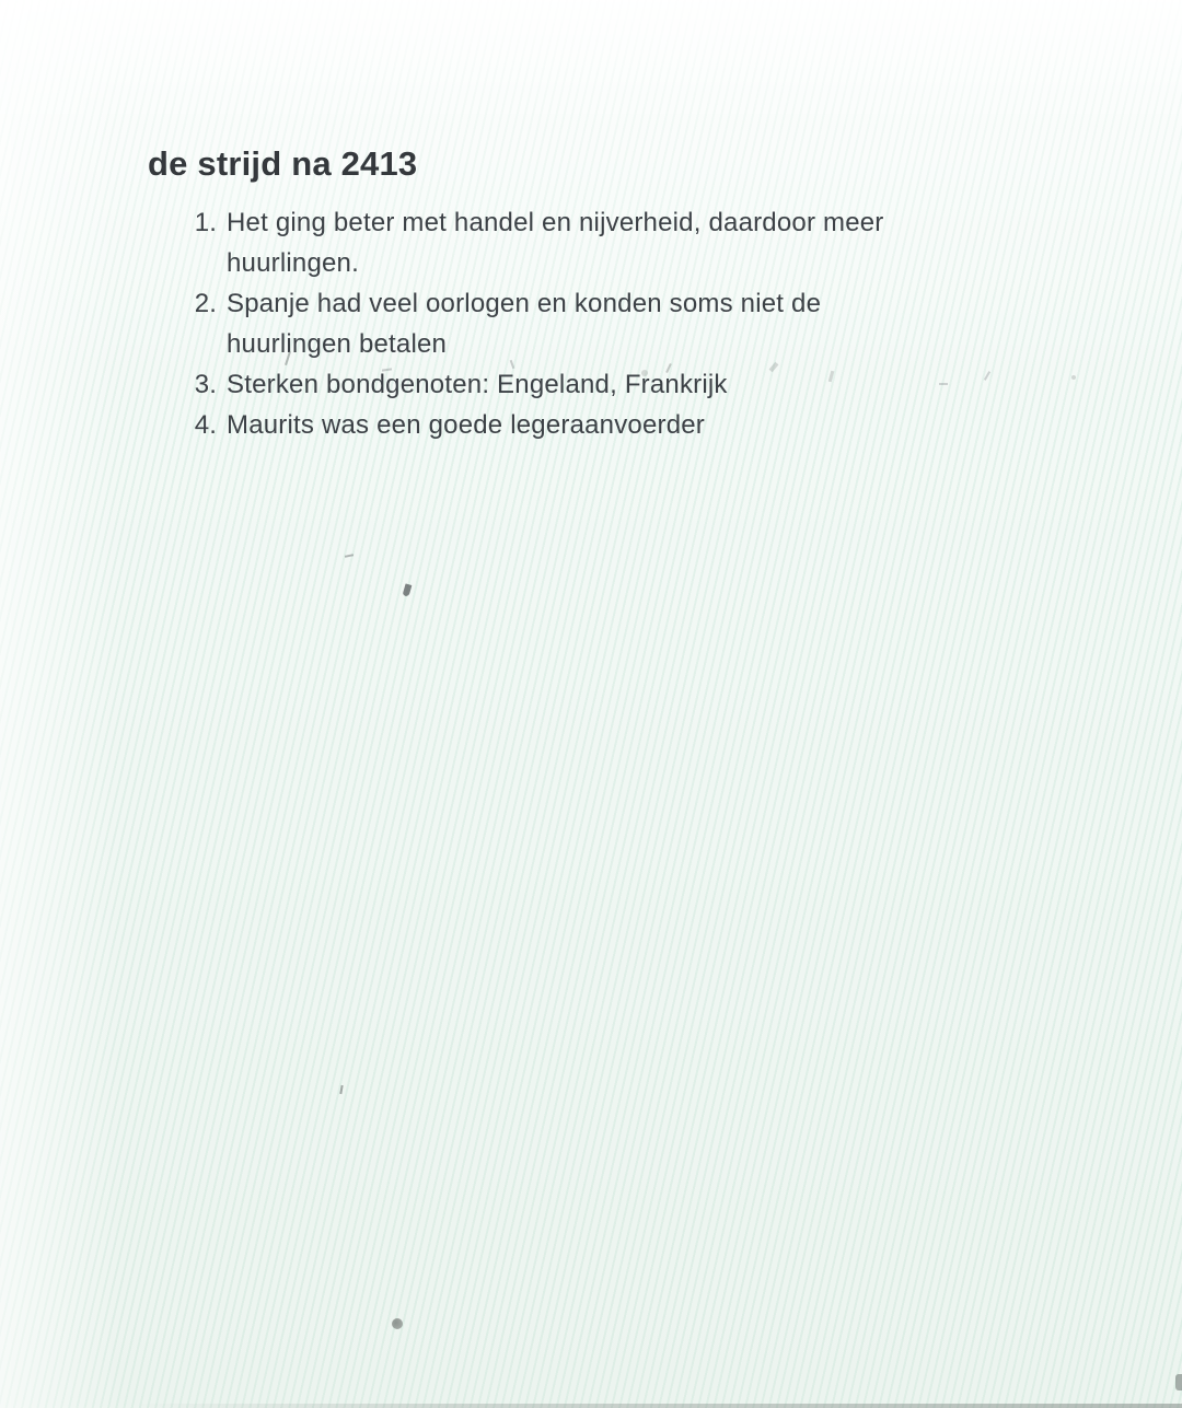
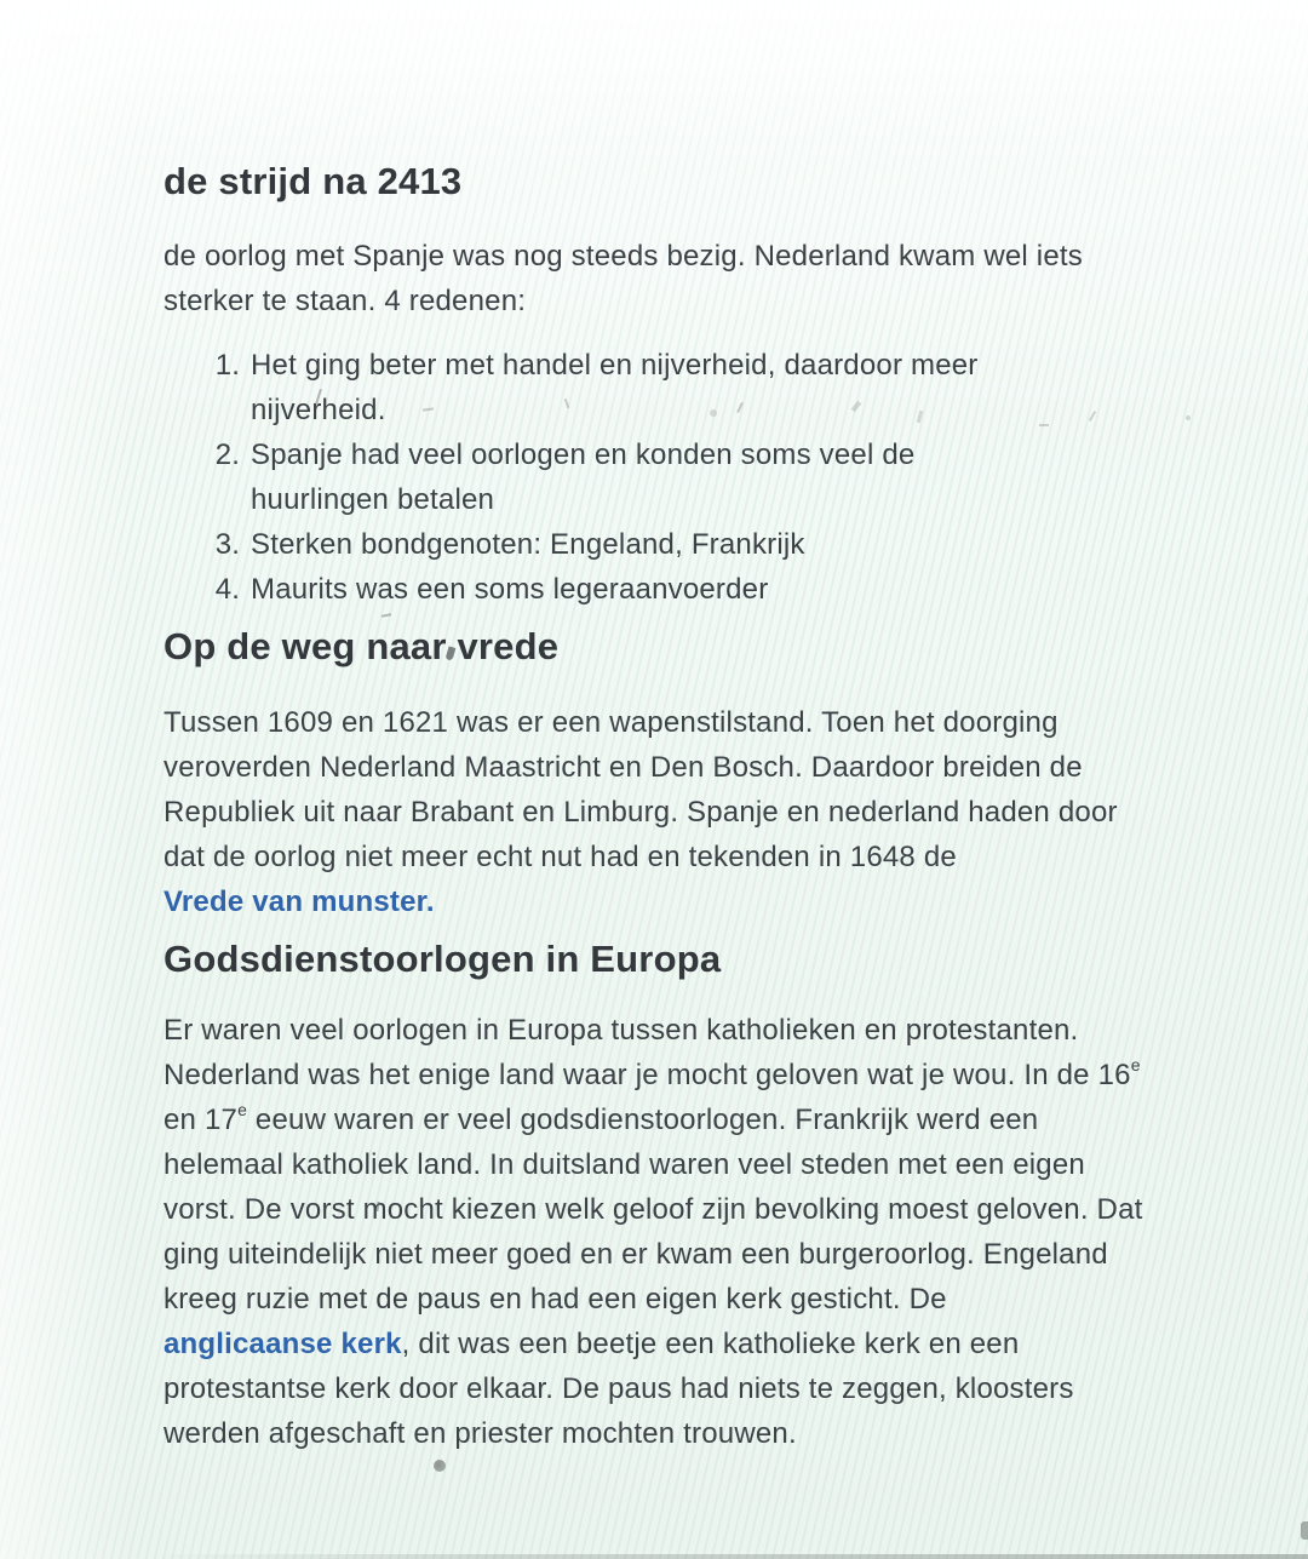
  de strijd na 2413
+ de oorlog met Spanje was nog steeds bezig. Nederland kwam wel iets sterker te staan. 4 redenen:
- Het ging beter met handel en nijverheid, daardoor meer huurlingen.
+ Het ging beter met handel en nijverheid, daardoor meer nijverheid.
- Spanje had veel oorlogen en konden soms niet de huurlingen betalen
+ Spanje had veel oorlogen en konden soms veel de huurlingen betalen
  Sterken bondgenoten: Engeland, Frankrijk
- Maurits was een goede legeraanvoerder
+ Maurits was een soms legeraanvoerder
+ Op de weg naar vrede
+ Tussen 1609 en 1621 was er een wapenstilstand. Toen het doorging veroverden Nederland Maastricht en Den Bosch. Daardoor breiden de Republiek uit naar Brabant en Limburg. Spanje en nederland haden door dat de oorlog niet meer echt nut had en tekenden in 1648 de Vrede van munster.
+ Godsdienstoorlogen in Europa
+ Er waren veel oorlogen in Europa tussen katholieken en protestanten. Nederland was het enige land waar je mocht geloven wat je wou. In de 16e en 17e eeuw waren er veel godsdienstoorlogen. Frankrijk werd een helemaal katholiek land. In duitsland waren veel steden met een eigen vorst. De vorst mocht kiezen welk geloof zijn bevolking moest geloven. Dat ging uiteindelijk niet meer goed en er kwam een burgeroorlog. Engeland kreeg ruzie met de paus en had een eigen kerk gesticht. De anglicaanse kerk, dit was een beetje een katholieke kerk en een protestantse kerk door elkaar. De paus had niets te zeggen, kloosters werden afgeschaft en priester mochten trouwen.
